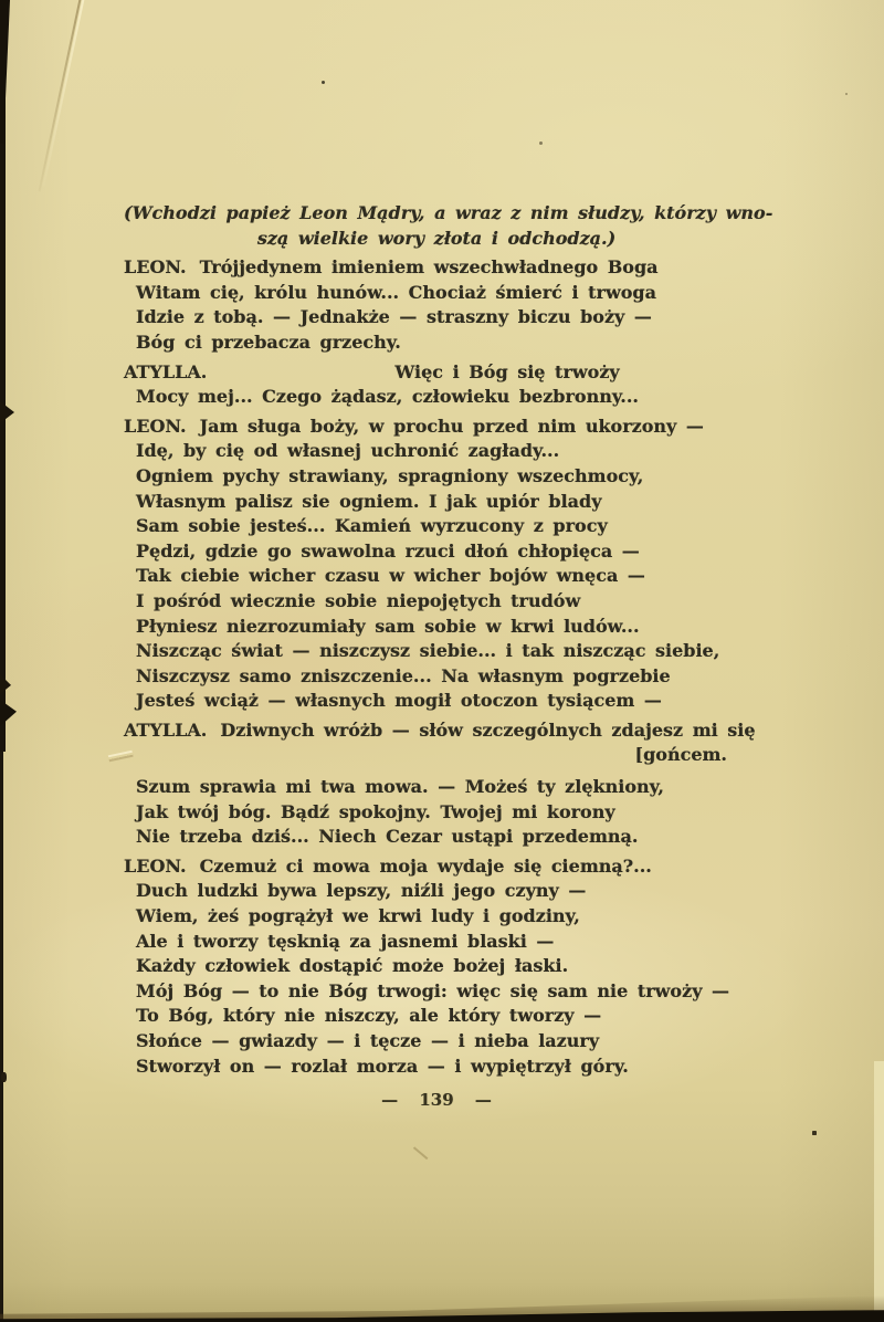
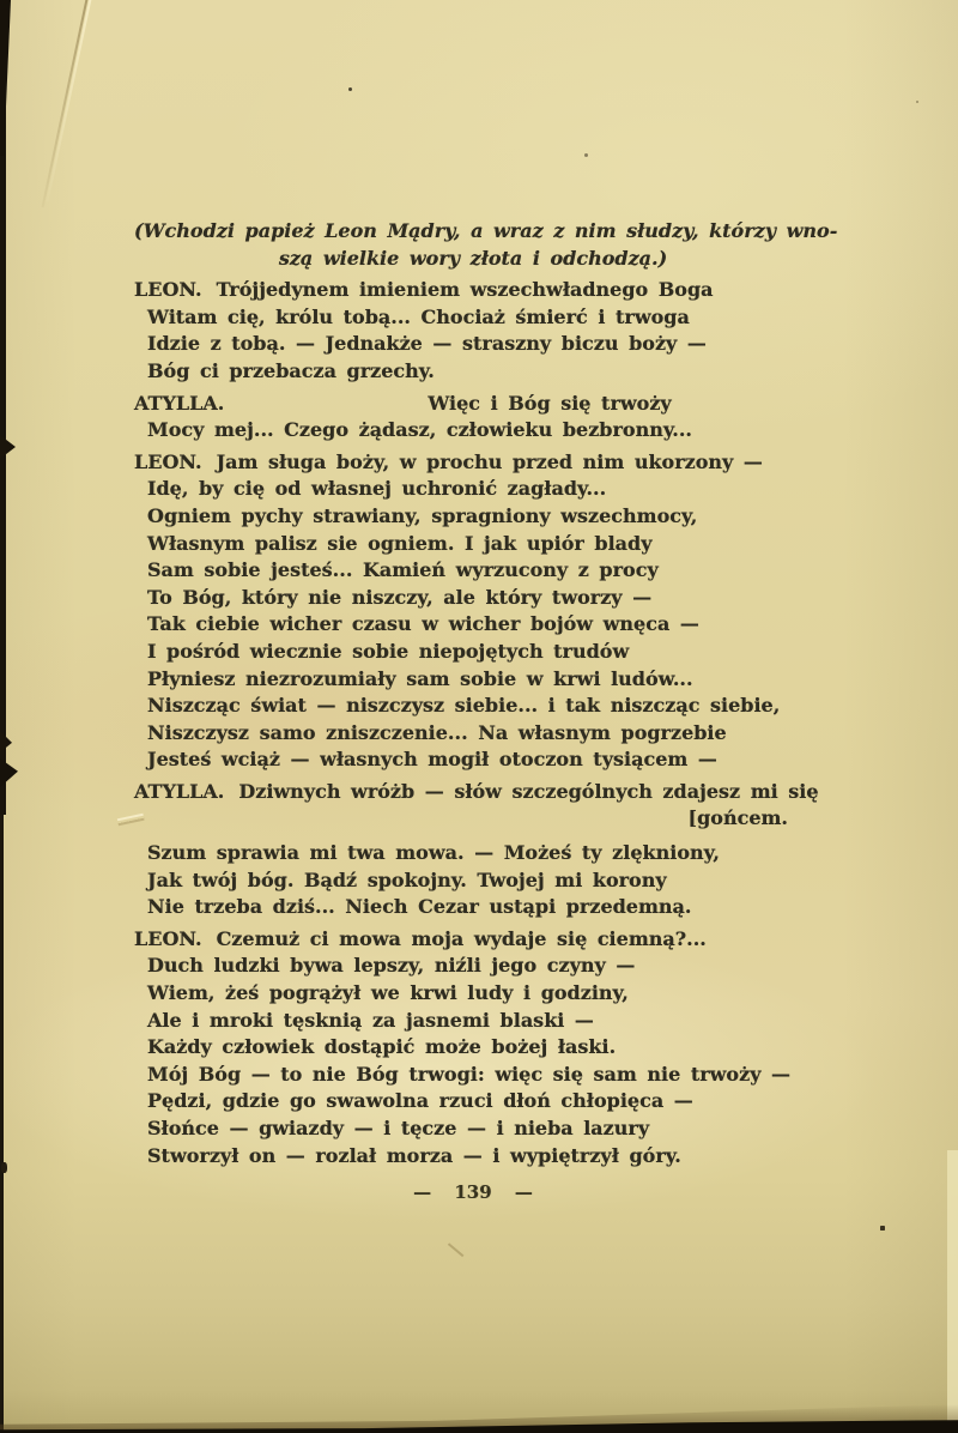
  (Wchodzi papież Leon Mądry, a wraz z nim słudzy, którzy wno-
  szą wielkie wory złota i odchodzą.)
  LEON. Trójjedynem imieniem wszechwładnego Boga
- Witam cię, królu hunów... Chociaż śmierć i trwoga
+ Witam cię, królu tobą... Chociaż śmierć i trwoga
  Idzie z tobą. — Jednakże — straszny biczu boży —
  Bóg ci przebacza grzechy.
  ATYLLA. Więc i Bóg się trwoży
  Mocy mej... Czego żądasz, człowieku bezbronny...
  LEON. Jam sługa boży, w prochu przed nim ukorzony —
  Idę, by cię od własnej uchronić zagłady...
  Ogniem pychy strawiany, spragniony wszechmocy,
  Własnym palisz sie ogniem. I jak upiór blady
  Sam sobie jesteś... Kamień wyrzucony z procy
- Pędzi, gdzie go swawolna rzuci dłoń chłopięca —
+ To Bóg, który nie niszczy, ale który tworzy —
  Tak ciebie wicher czasu w wicher bojów wnęca —
  I pośród wiecznie sobie niepojętych trudów
  Płyniesz niezrozumiały sam sobie w krwi ludów...
  Niszcząc świat — niszczysz siebie... i tak niszcząc siebie,
  Niszczysz samo zniszczenie... Na własnym pogrzebie
  Jesteś wciąż — własnych mogił otoczon tysiącem —
  ATYLLA. Dziwnych wróżb — słów szczególnych zdajesz mi się
  [gońcem.
  Szum sprawia mi twa mowa. — Możeś ty zlękniony,
  Jak twój bóg. Bądź spokojny. Twojej mi korony
  Nie trzeba dziś... Niech Cezar ustąpi przedemną.
  LEON. Czemuż ci mowa moja wydaje się ciemną?...
  Duch ludzki bywa lepszy, niźli jego czyny —
  Wiem, żeś pogrążył we krwi ludy i godziny,
- Ale i tworzy tęsknią za jasnemi blaski —
+ Ale i mroki tęsknią za jasnemi blaski —
  Każdy człowiek dostąpić może bożej łaski.
  Mój Bóg — to nie Bóg trwogi: więc się sam nie trwoży —
- To Bóg, który nie niszczy, ale który tworzy —
+ Pędzi, gdzie go swawolna rzuci dłoń chłopięca —
  Słońce — gwiazdy — i tęcze — i nieba lazury
  Stworzył on — rozlał morza — i wypiętrzył góry.
  — 139 —
